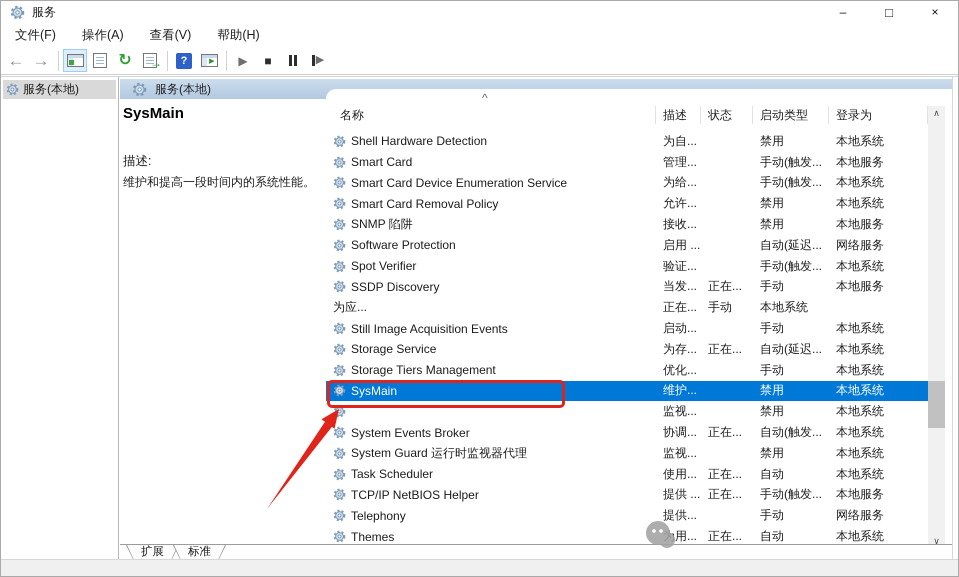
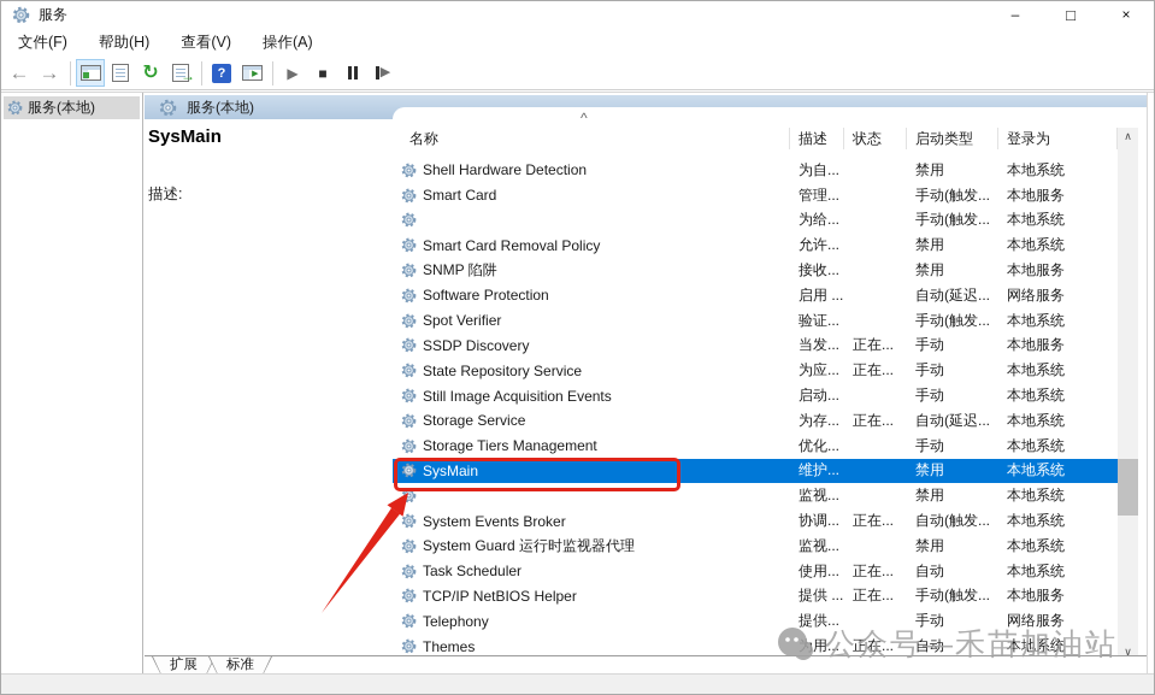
  服务
  –
  □
  ×
  文件(F)
- 操作(A)
+ 帮助(H)
  查看(V)
- 帮助(H)
+ 操作(A)
  ←
  →
  ↻
  →
  ?
  ▶
  ■
  ▶
  服务(本地)
  服务(本地)
  SysMain
  描述:
- 维护和提高一段时间内的系统性能。
  ^
  名称
  描述
  状态
  启动类型
  登录为
  Shell Hardware Detection
  为自...
  禁用
  本地系统
  Smart Card
  管理...
  手动(触发...
  本地服务
- Smart Card Device Enumeration Service
  为给...
  手动(触发...
  本地系统
  Smart Card Removal Policy
  允许...
  禁用
  本地系统
  SNMP 陷阱
  接收...
  禁用
  本地服务
  Software Protection
  启用 ...
  自动(延迟...
  网络服务
  Spot Verifier
  验证...
  手动(触发...
  本地系统
  SSDP Discovery
  当发...
  正在...
  手动
  本地服务
+ State Repository Service
  为应...
  正在...
  手动
  本地系统
  Still Image Acquisition Events
  启动...
  手动
  本地系统
  Storage Service
  为存...
  正在...
  自动(延迟...
  本地系统
  Storage Tiers Management
  优化...
  手动
  本地系统
  SysMain
  维护...
  禁用
  本地系统
  监视...
  禁用
  本地系统
  System Events Broker
  协调...
  正在...
  自动(触发...
  本地系统
  System Guard 运行时监视器代理
  监视...
  禁用
  本地系统
  Task Scheduler
  使用...
  正在...
  自动
  本地系统
  TCP/IP NetBIOS Helper
  提供 ...
  正在...
  手动(触发...
  本地服务
  Telephony
  提供...
  手动
  网络服务
  Themes
  为用...
  正在...
  自动
  本地系统
  ∧
  ∨
  扩展
  标准
+ 公众号—禾苗加油站
